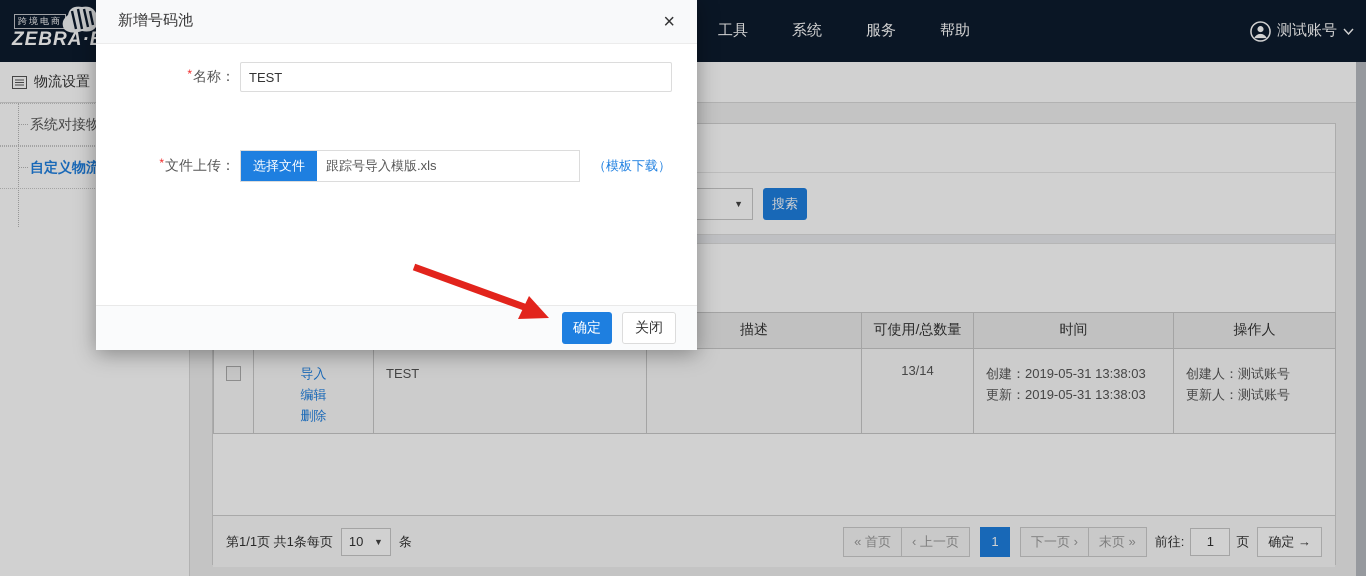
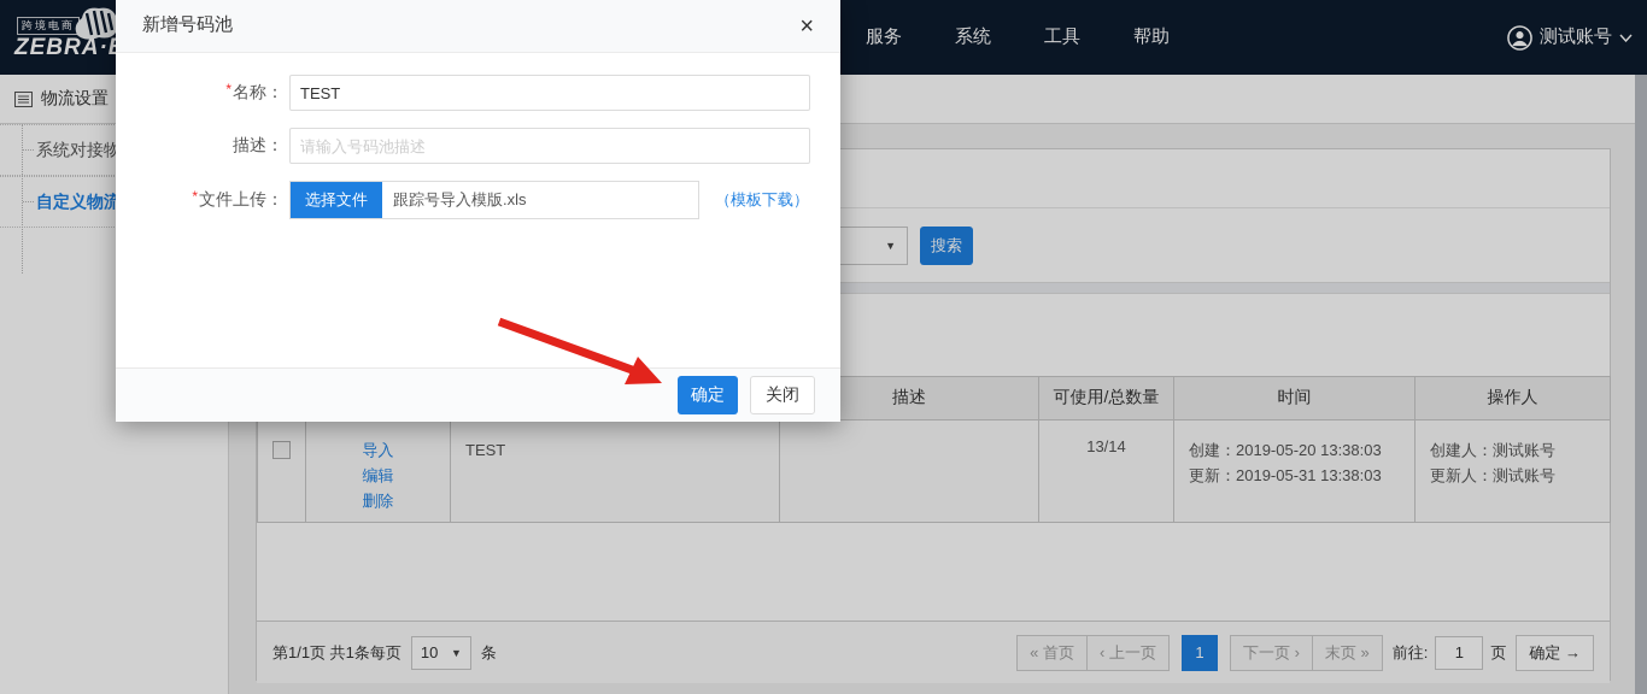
  跨境电商
  ZEBRA·
- 工具
+ 服务
  系统
- 服务
+ 工具
  帮助
  测试账号
  物流设置
  系统对接物
  自定义物流
  ▼
  搜索
  			描述	可使用/总数量	时间	操作人
- 	导入 编辑 删除	TEST		13/14	创建：2019-05-31 13:38:03 更新：2019-05-31 13:38:03	创建人：测试账号 更新人：测试账号
+ 	导入 编辑 删除	TEST		13/14	创建：2019-05-20 13:38:03 更新：2019-05-31 13:38:03	创建人：测试账号 更新人：测试账号
  第1/1页 共1条每页
  10
  ▼
  条
  « 首页
  ‹ 上一页
  1
  下一页 ›
  末页 »
  前往:
  1
  页
  确定 →
  新增号码池
  ×
  *名称：
  TEST
+ 描述：
+ 请输入号码池描述
  *文件上传：
  选择文件
  跟踪号导入模版.xls
  （模板下载）
  确定
  关闭
